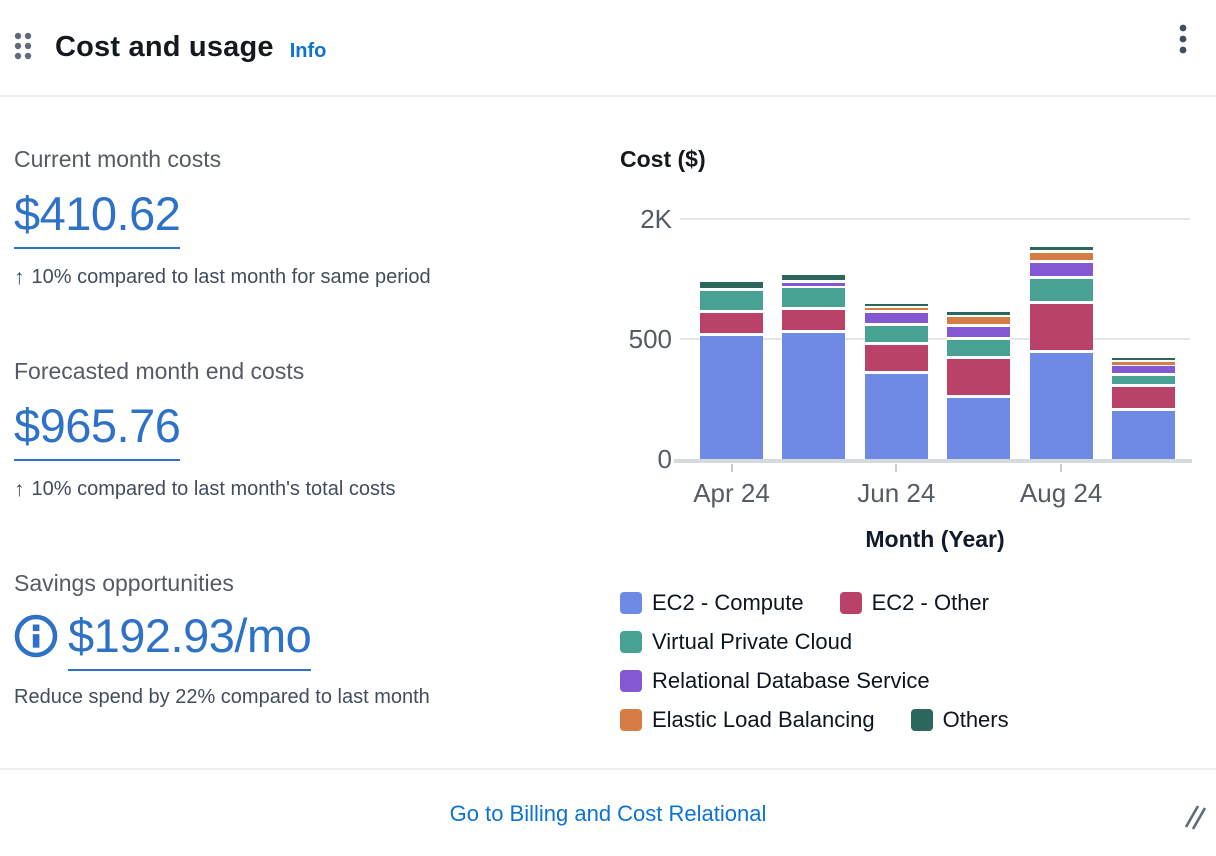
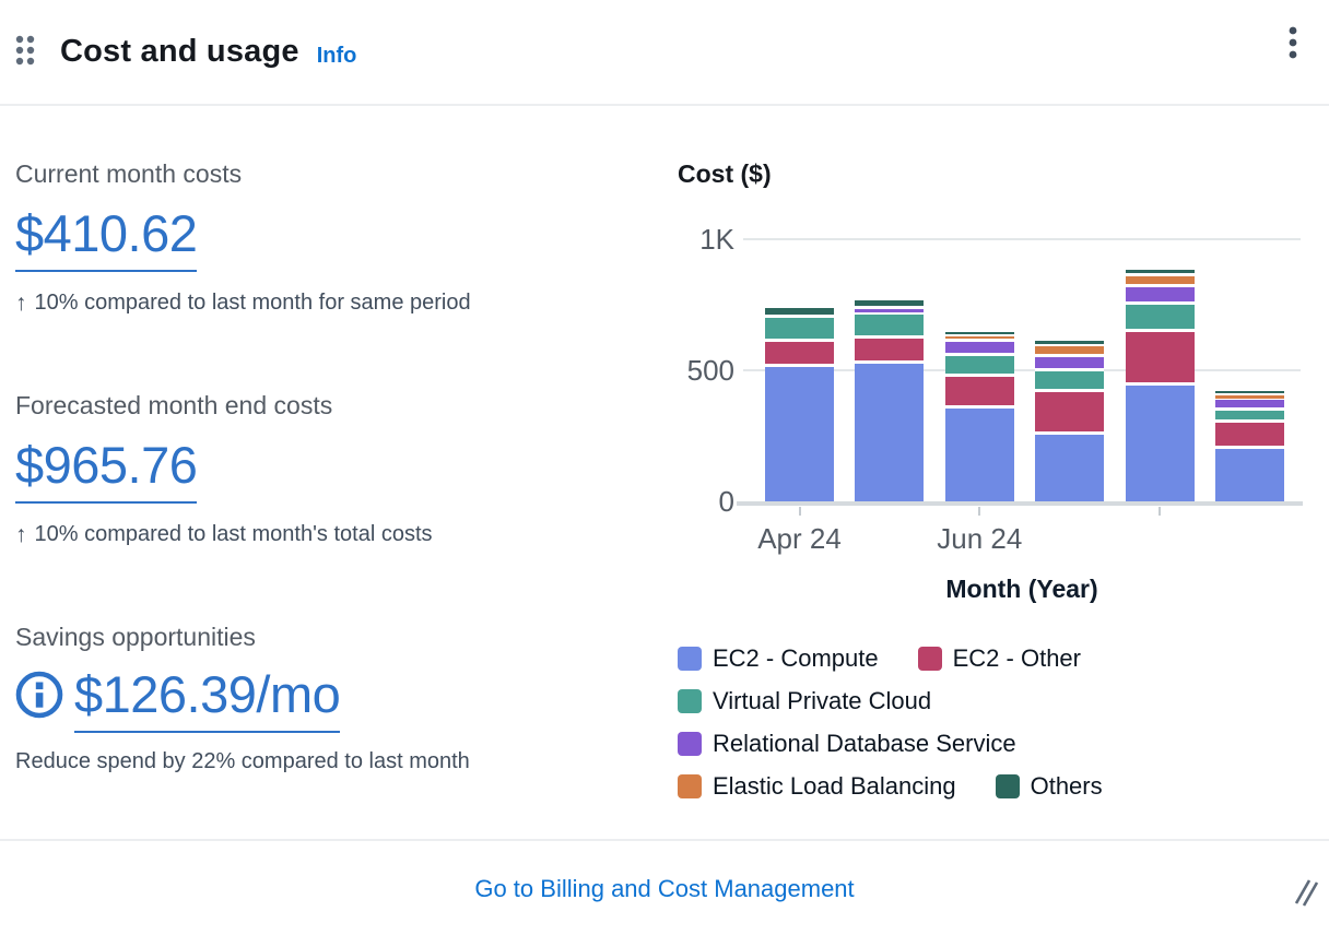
  Cost and usage
  Info
  Current month costs
  $410.62
  ↑
  10% compared to last month for same period
  Forecasted month end costs
  $965.76
  ↑
  10% compared to last month's total costs
  Savings opportunities
- $192.93/mo
+ $126.39/mo
  Reduce spend by 22% compared to last month
  Cost ($)
  Month (Year)
  EC2 - Compute
  EC2 - Other
  Virtual Private Cloud
  Relational Database Service
  Elastic Load Balancing
  Others
  0
  500
- 2K
+ 1K
  Apr 24
  Jun 24
- Aug 24
- Go to Billing and Cost Relational
+ Go to Billing and Cost Management
